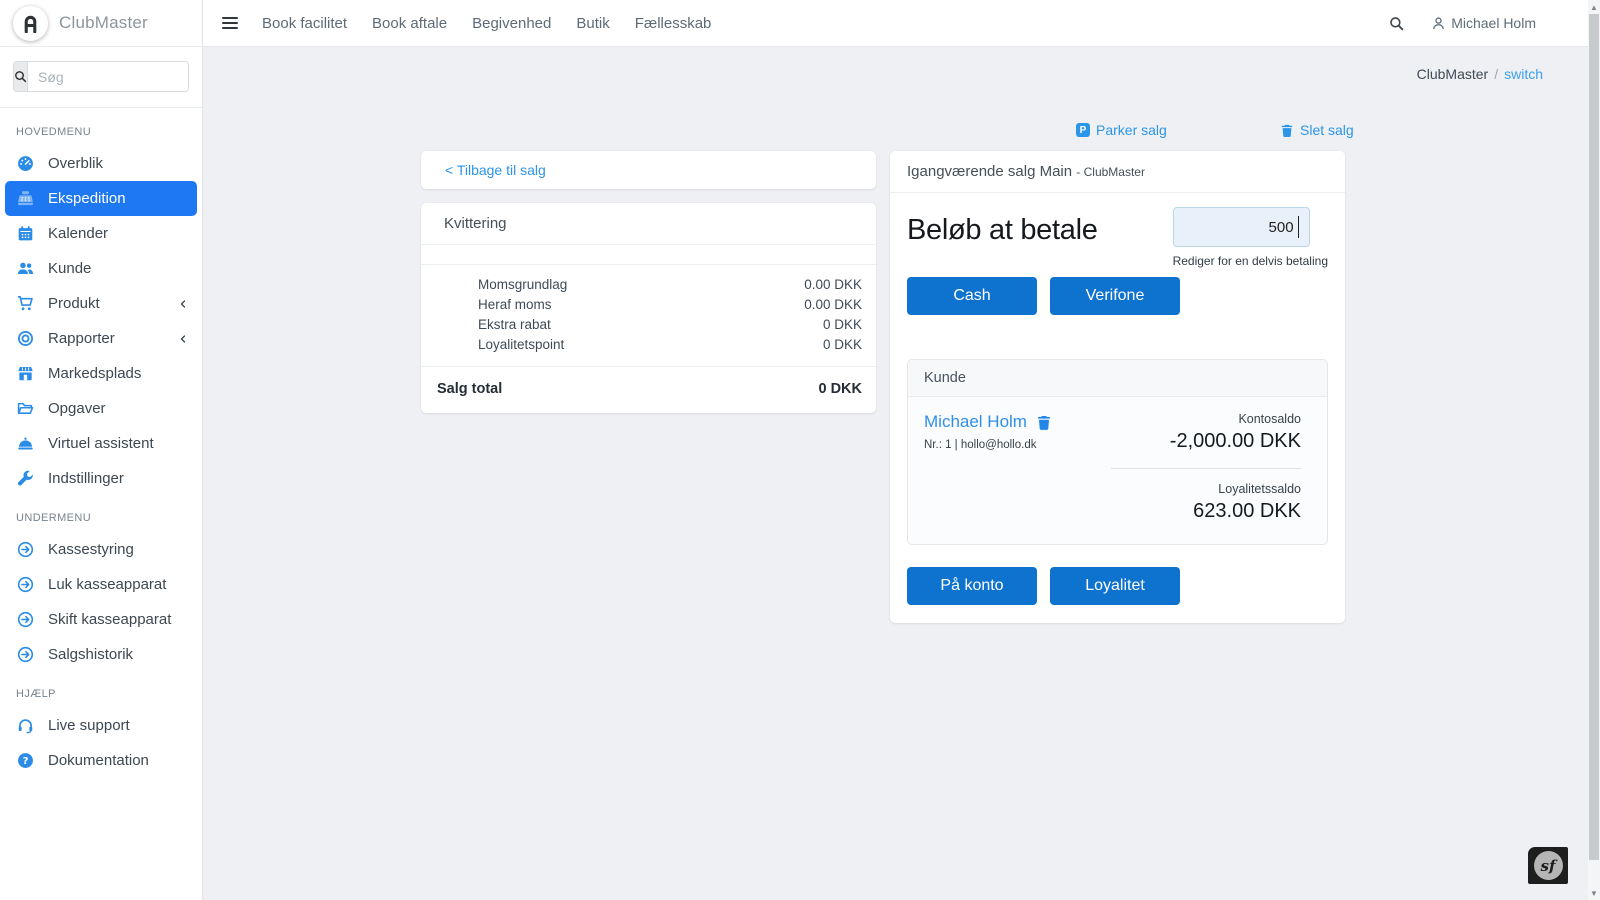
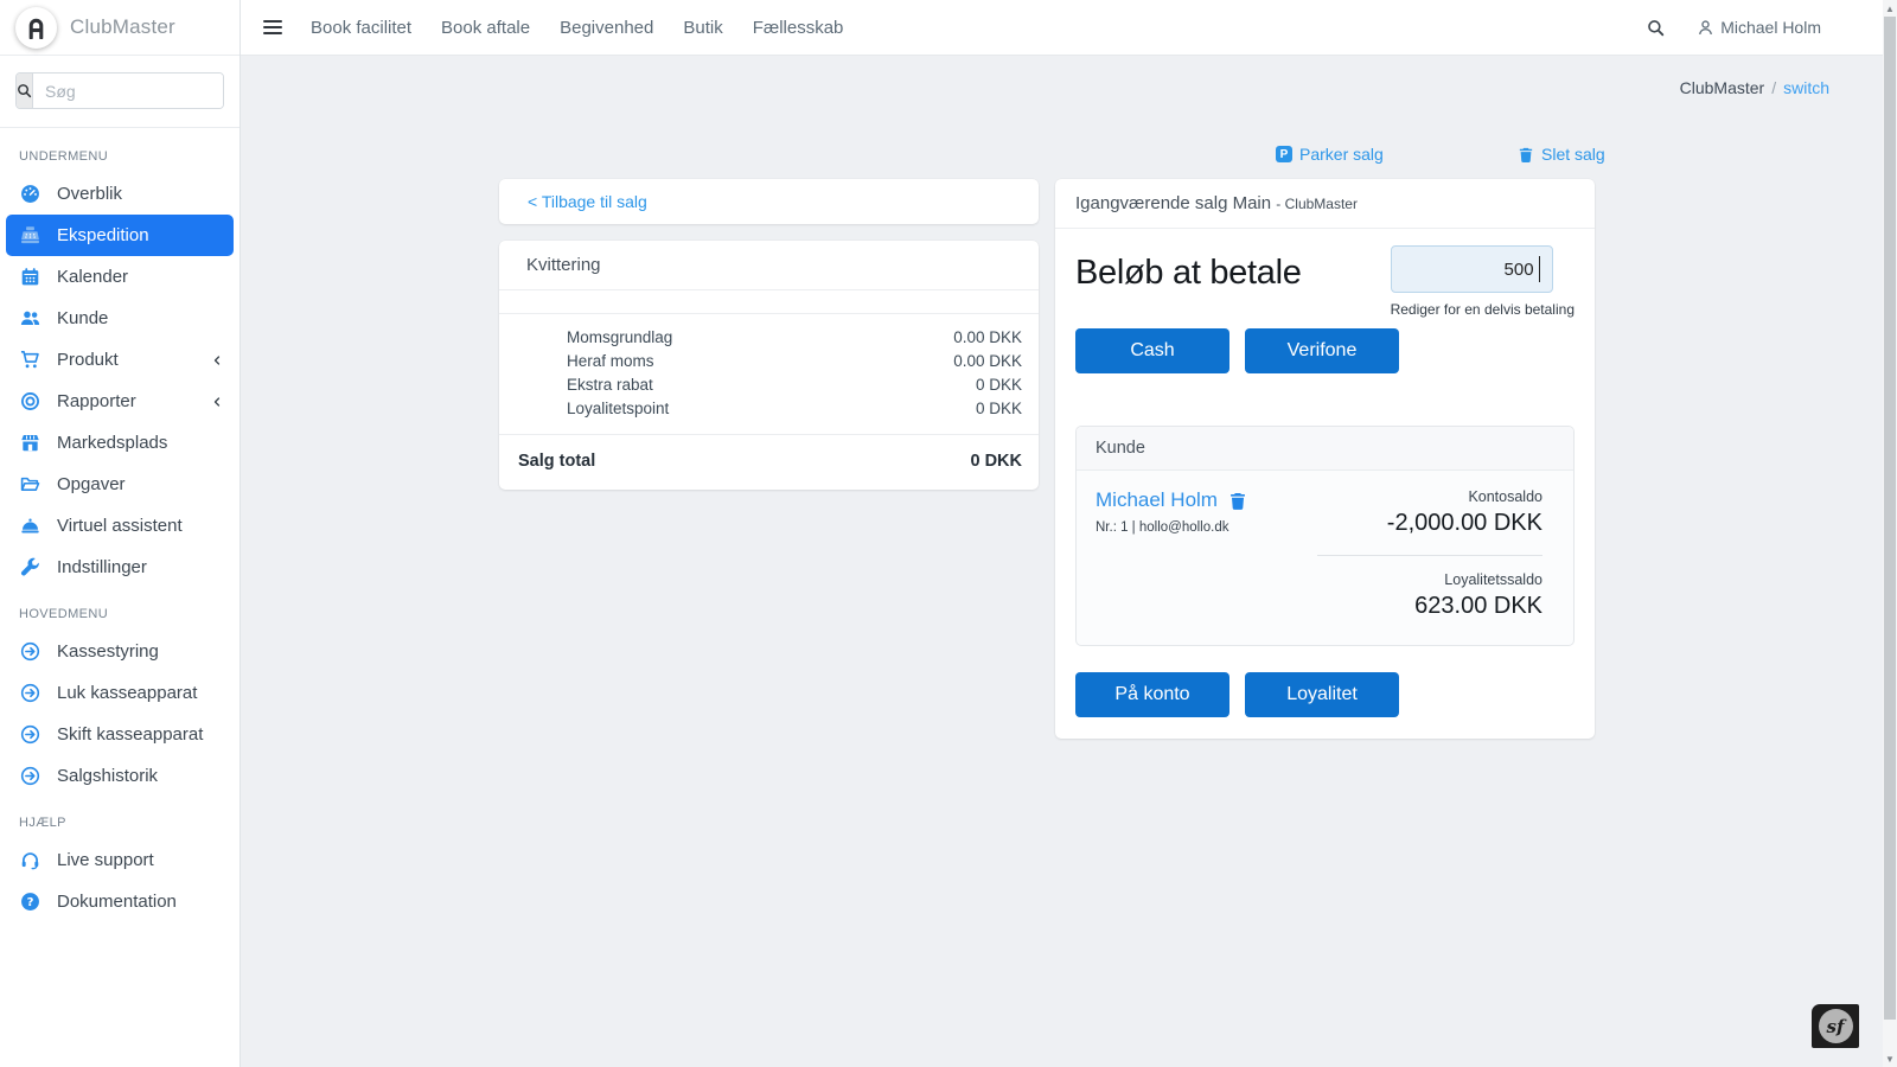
  ClubMaster
  Søg
- HOVEDMENU
+ UNDERMENU
  Overblik
  Ekspedition
  Kalender
  Kunde
  Produkt
  Rapporter
  Markedsplads
  Opgaver
  Virtuel assistent
  Indstillinger
- UNDERMENU
+ HOVEDMENU
  Kassestyring
  Luk kasseapparat
  Skift kasseapparat
  Salgshistorik
  HJÆLP
  Live support
  ?
  Dokumentation
  Book facilitet
  Book aftale
  Begivenhed
  Butik
  Fællesskab
  Michael Holm
  ClubMaster / switch
  P
  Parker salg
  Slet salg
  < Tilbage til salg
  Kvittering
  Momsgrundlag
  0.00 DKK
  Heraf moms
  0.00 DKK
  Ekstra rabat
  0 DKK
  Loyalitetspoint
  0 DKK
  Salg total
  0 DKK
  Igangværende salg Main - ClubMaster
  Beløb at betale
  500
  Rediger for en delvis betaling
  Cash
  Verifone
  Kunde
  Michael Holm
  Nr.: 1 | hollo@hollo.dk
  Kontosaldo
  -2,000.00 DKK
  Loyalitetssaldo
  623.00 DKK
  På konto
  Loyalitet
  ▲
  ▼
  sf
